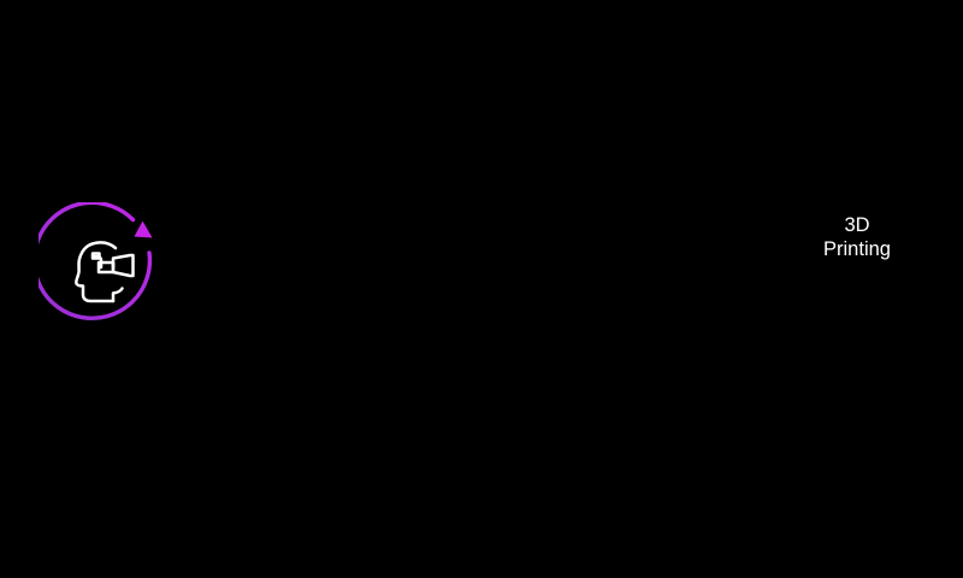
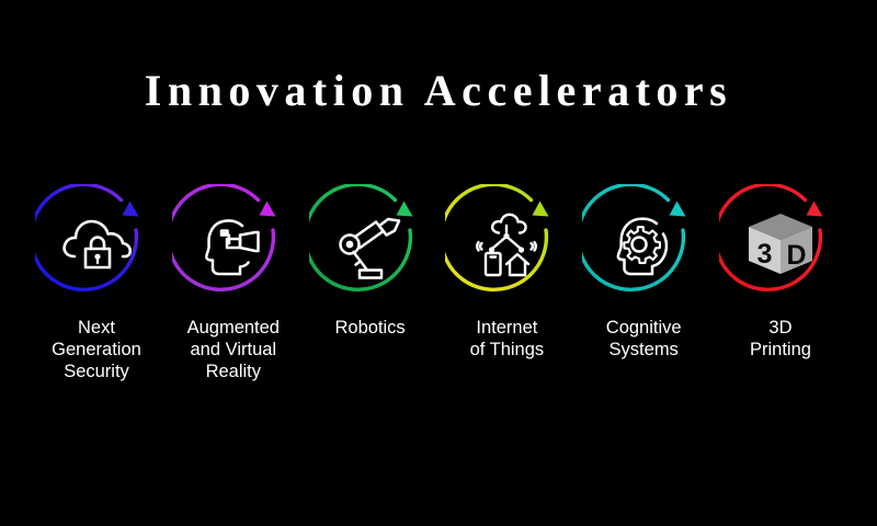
+ Innovation Accelerators
+ Next
+ Generation
+ Security
+ Augmented
+ and Virtual
+ Reality
+ Robotics
+ Internet
+ of Things
+ Cognitive
+ Systems
+ 3
+ D
  3D
  Printing
